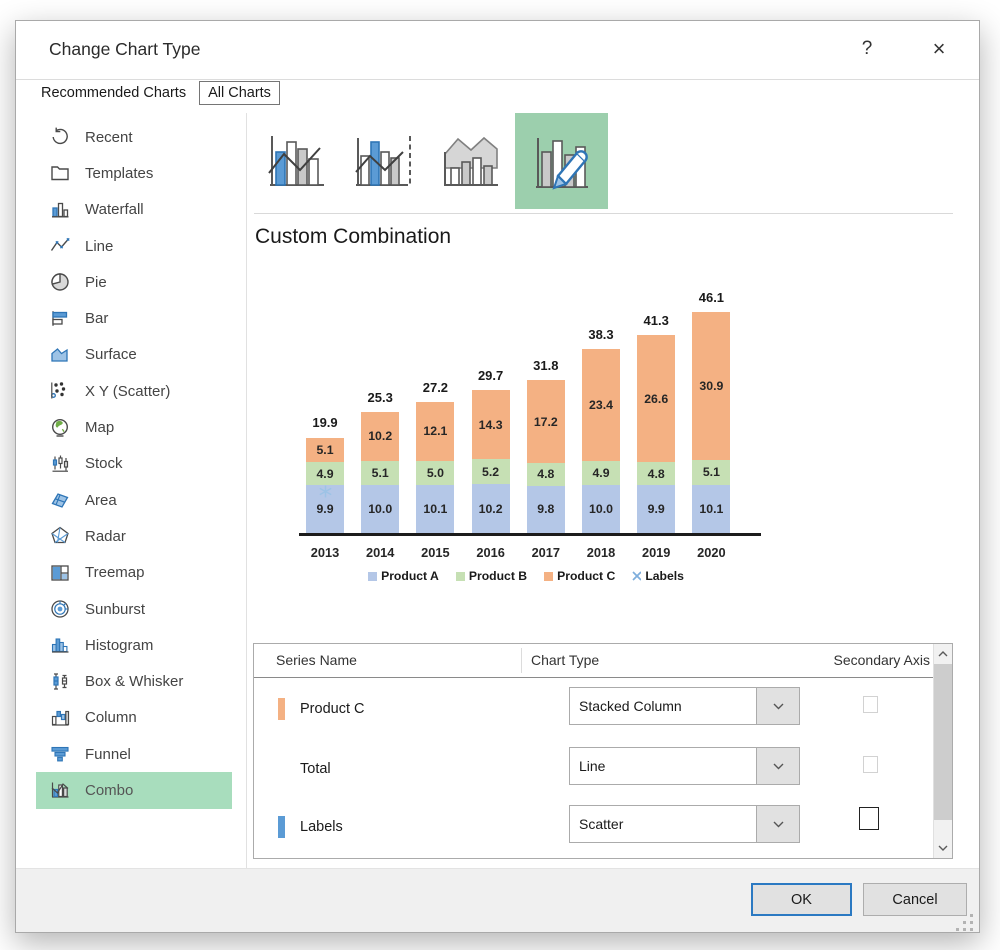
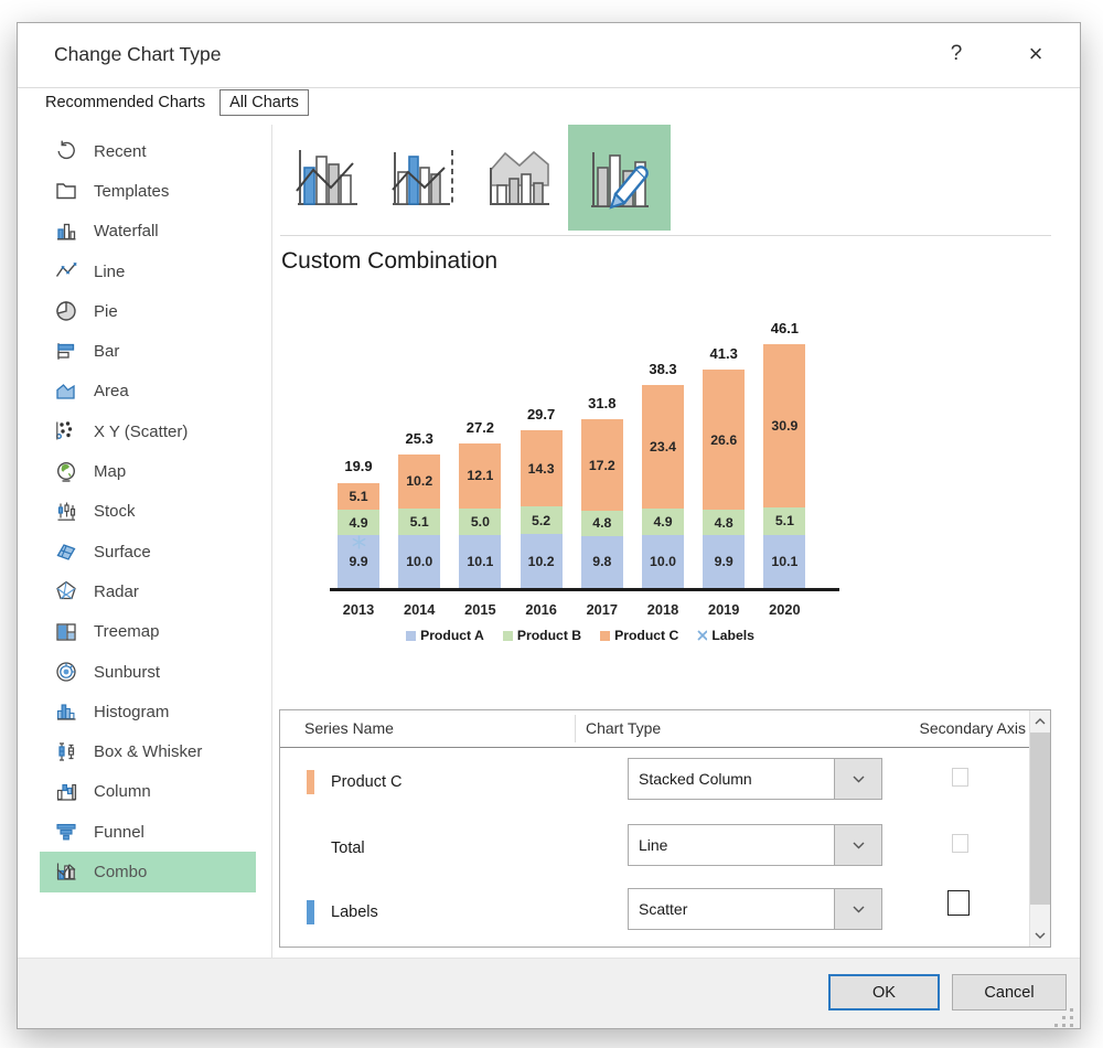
  Change Chart Type
  ?
  ×
  Recommended Charts
  All Charts
  Recent
  Templates
  Waterfall
  Line
  Pie
  Bar
- Surface
+ Area
  X Y (Scatter)
  Map
  Stock
- Area
+ Surface
  Radar
  Treemap
  Sunburst
  Histogram
  Box & Whisker
  Column
  Funnel
  Combo
  Custom Combination
  9.9
  4.9
  5.1
  19.9
  2013
  10.0
  5.1
  10.2
  25.3
  2014
  10.1
  5.0
  12.1
  27.2
  2015
  10.2
  5.2
  14.3
  29.7
  2016
  9.8
  4.8
  17.2
  31.8
  2017
  10.0
  4.9
  23.4
  38.3
  2018
  9.9
  4.8
  26.6
  41.3
  2019
  10.1
  5.1
  30.9
  46.1
  2020
  Product A
  Product B
  Product C
  Labels
  Series Name
  Chart Type
  Secondary Axis
  Product C
  Stacked Column
  Total
  Line
  Labels
  Scatter
  OK
  Cancel
